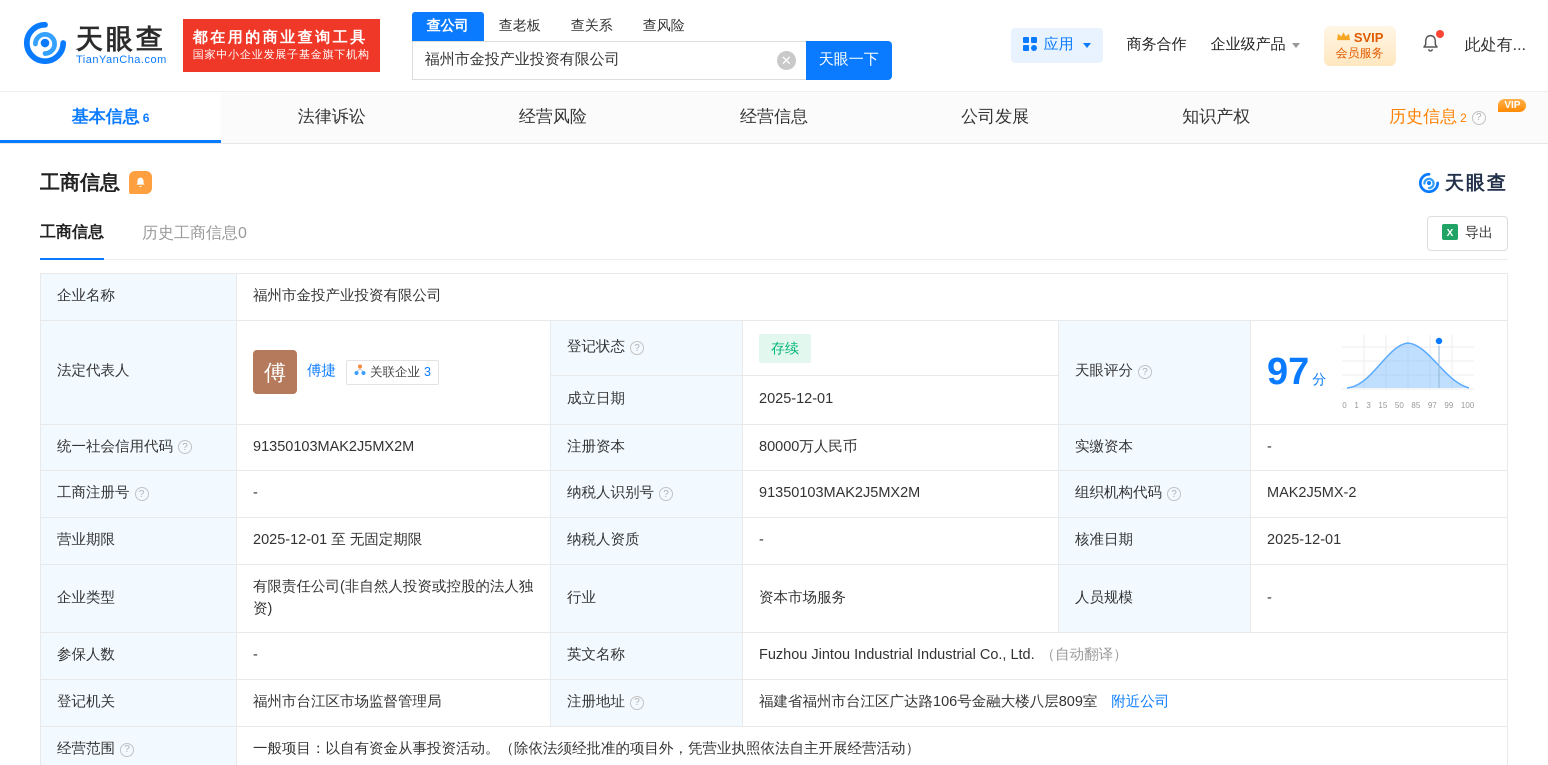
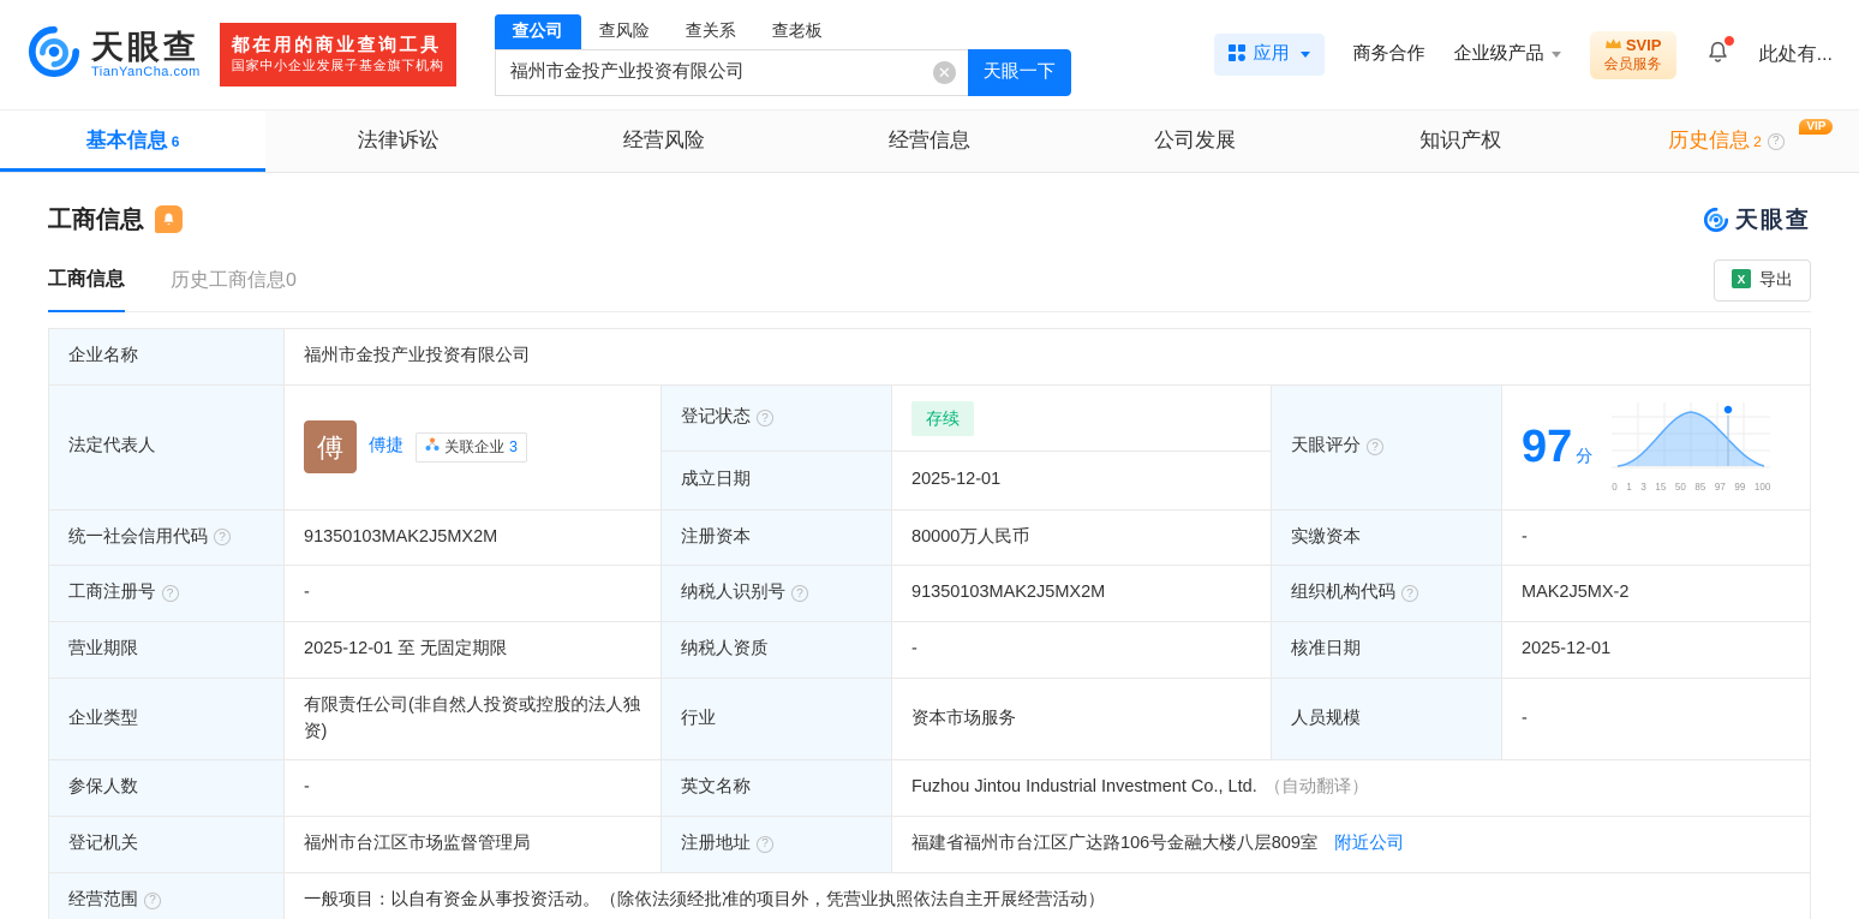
  天眼查
  TianYanCha.com
  都在用的商业查询工具
  国家中小企业发展子基金旗下机构
  查公司
- 查老板
+ 查风险
  查关系
- 查风险
+ 查老板
  福州市金投产业投资有限公司
  ✕
  天眼一下
  应用
  商务合作
  企业级产品
  SVIP
  会员服务
  此处有...
  基本信息
  6
  法律诉讼
  经营风险
  经营信息
  公司发展
  知识产权
  VIP
  历史信息
  2
  ?
  工商信息
  天眼查
  工商信息
  历史工商信息0
  X
  导出
  企业名称	福州市金投产业投资有限公司
  法定代表人	傅 傅捷 关联企业 3	登记状态 ?	存续	天眼评分 ?	97 分 0 1 3 15 50 85 97 99 100
  成立日期	2025-12-01
  统一社会信用代码 ?	91350103MAK2J5MX2M	注册资本	80000万人民币	实缴资本	-
  工商注册号 ?	-	纳税人识别号 ?	91350103MAK2J5MX2M	组织机构代码 ?	MAK2J5MX-2
  营业期限	2025-12-01 至 无固定期限	纳税人资质	-	核准日期	2025-12-01
  企业类型	有限责任公司(非自然人投资或控股的法人独资)	行业	资本市场服务	人员规模	-
- 参保人数	-	英文名称	Fuzhou Jintou Industrial Industrial Co., Ltd. （自动翻译）
+ 参保人数	-	英文名称	Fuzhou Jintou Industrial Investment Co., Ltd. （自动翻译）
  登记机关	福州市台江区市场监督管理局	注册地址 ?	福建省福州市台江区广达路106号金融大楼八层809室 附近公司
  经营范围 ?	一般项目：以自有资金从事投资活动。（除依法须经批准的项目外，凭营业执照依法自主开展经营活动）
